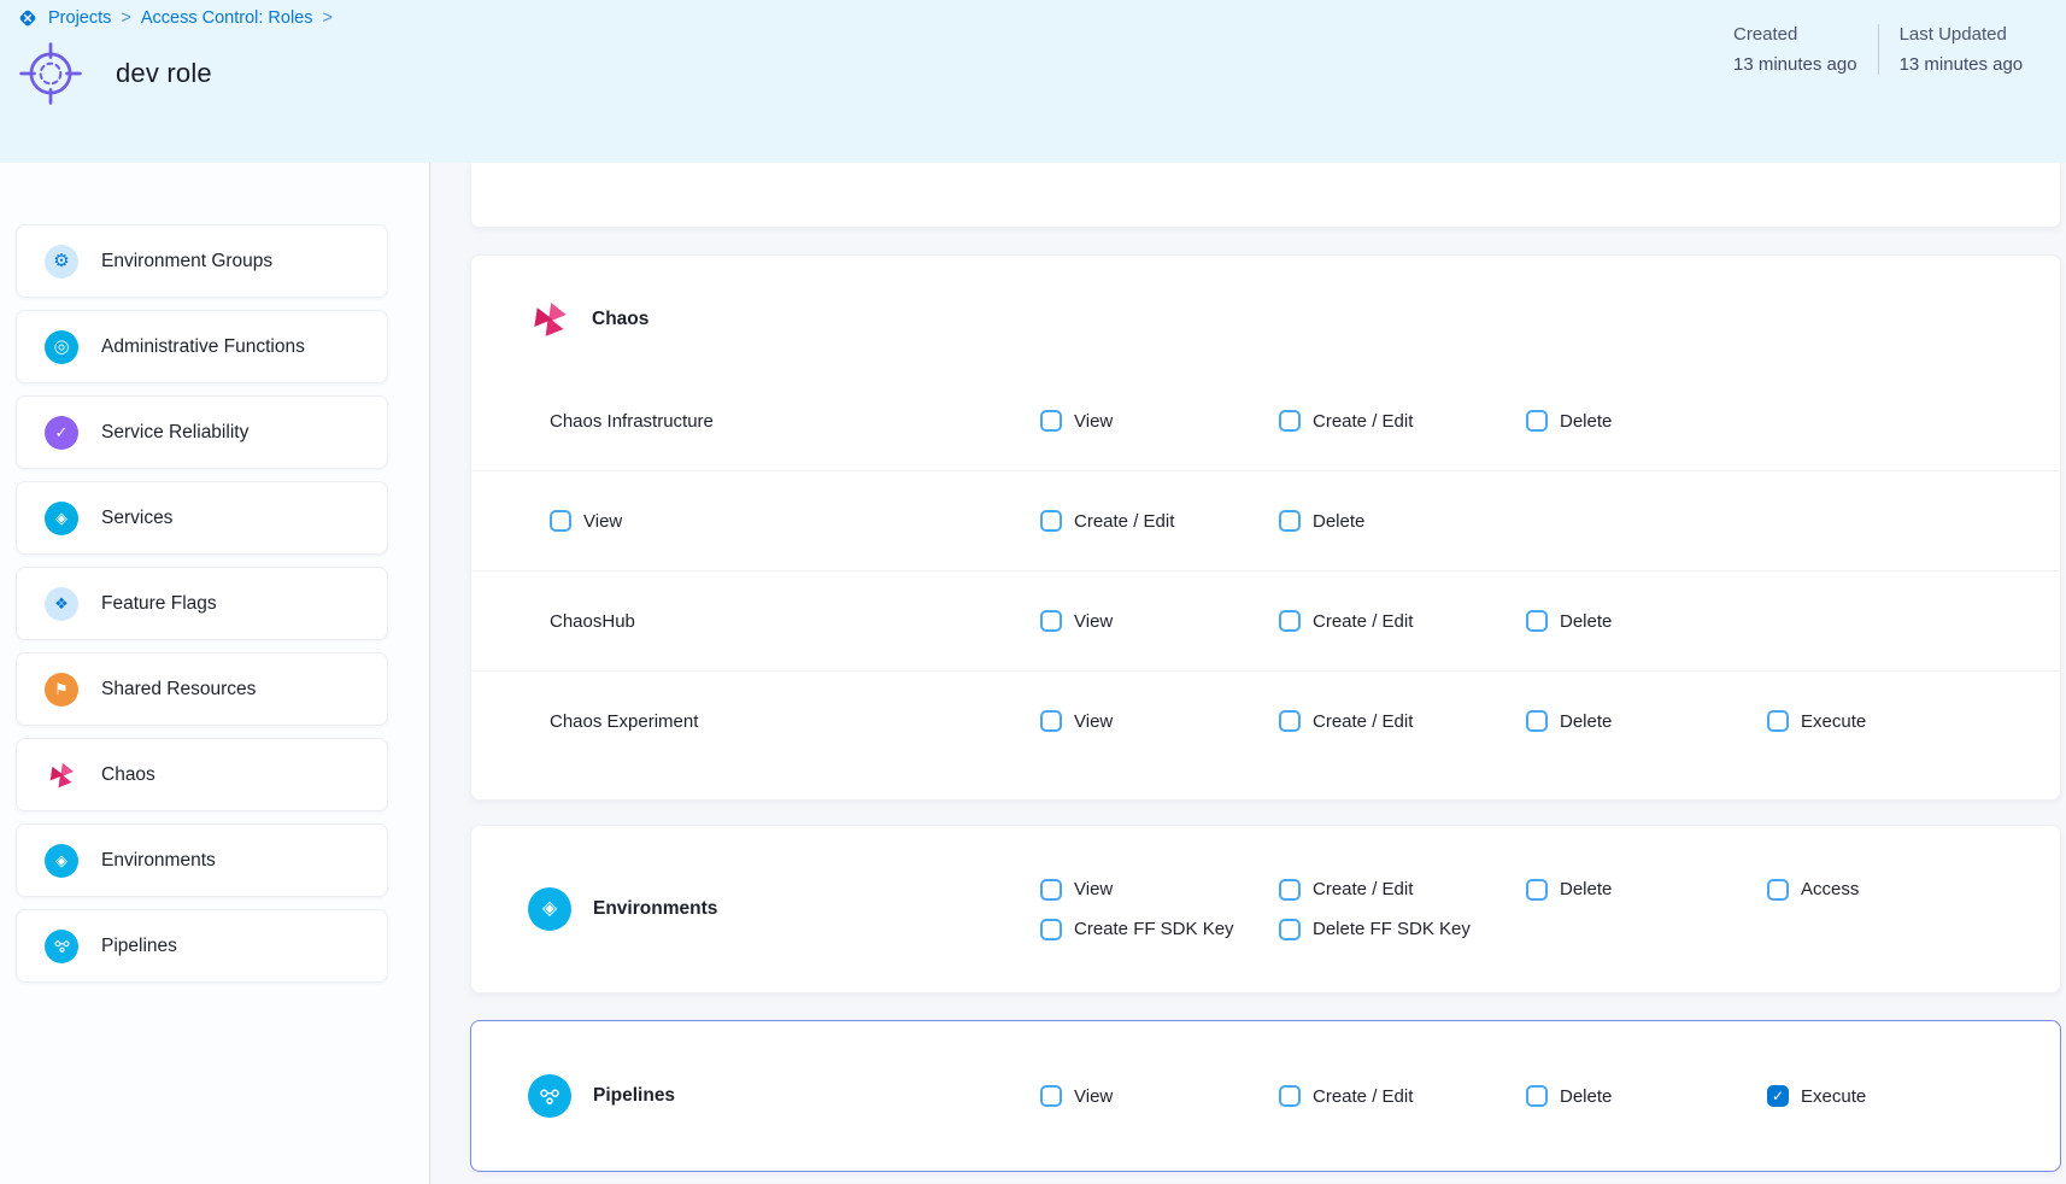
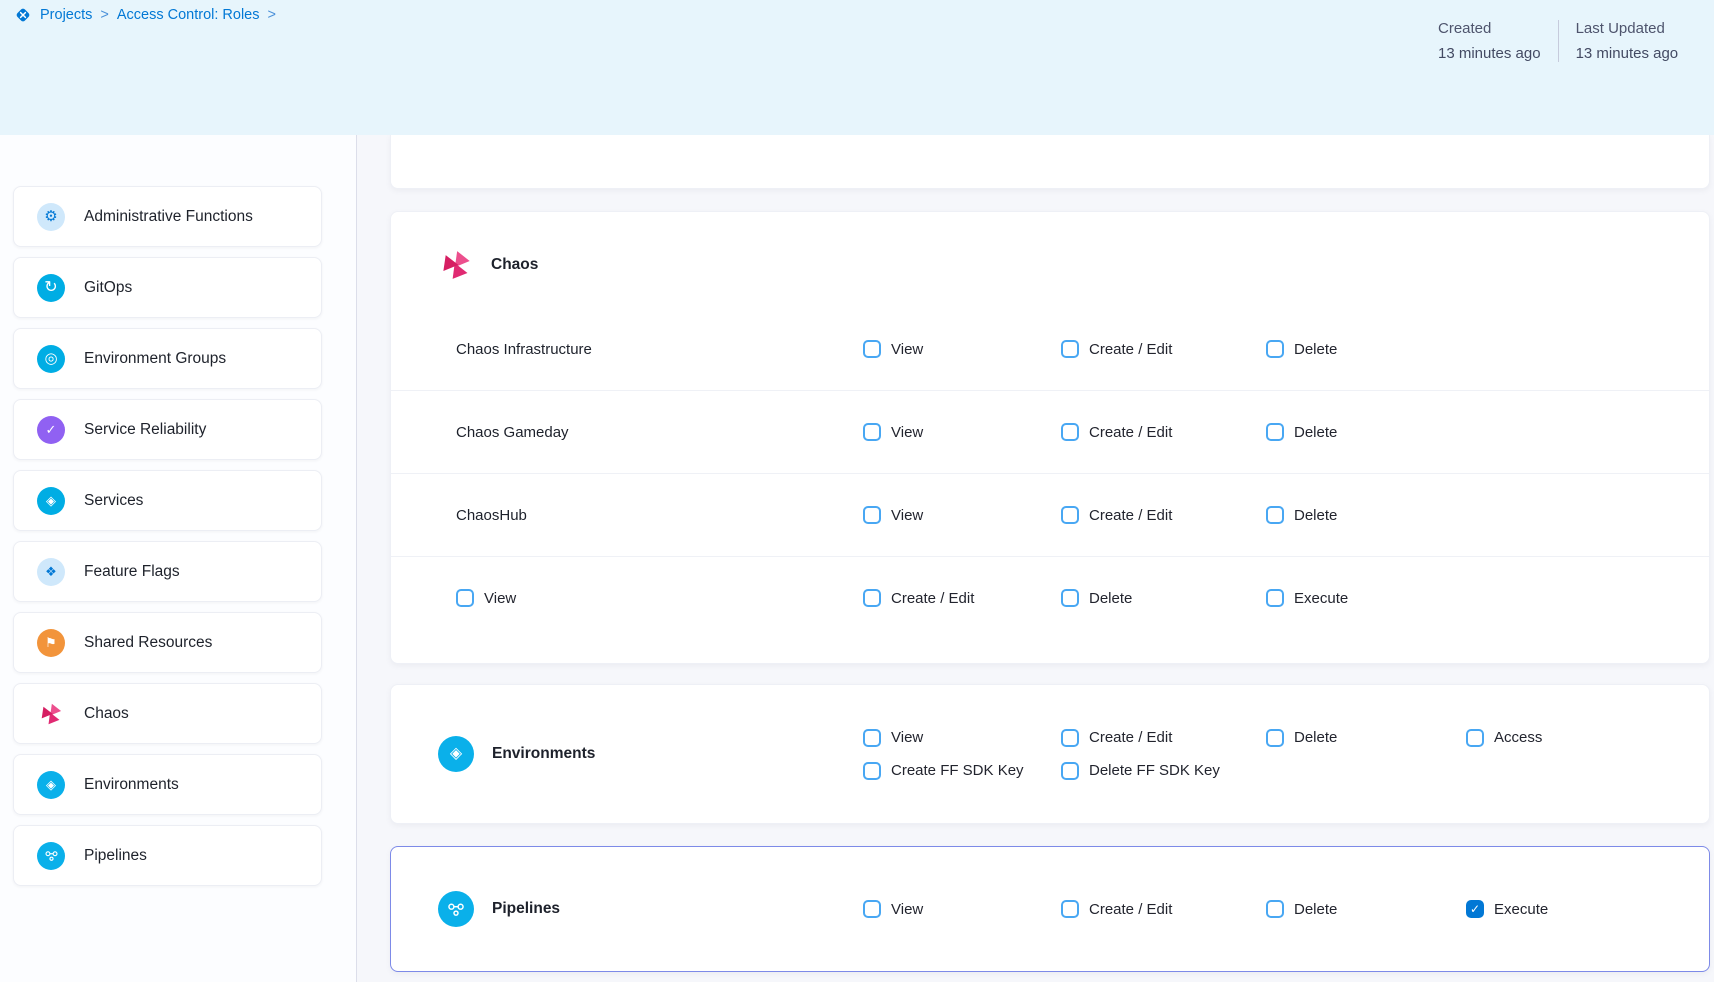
  Projects
  >
  Access Control: Roles
  >
- dev role
  Created
  13 minutes ago
  Last Updated
  13 minutes ago
  ⚙
- Environment Groups
+ Administrative Functions
+ ↻
+ GitOps
  ◎
- Administrative Functions
+ Environment Groups
  ✓
  Service Reliability
  ◈
  Services
  ❖
  Feature Flags
  ⚑
  Shared Resources
  Chaos
  ◈
  Environments
  Pipelines
  Chaos
  Chaos Infrastructure
  View
  Create / Edit
  Delete
+ Chaos Gameday
  View
  Create / Edit
  Delete
  ChaosHub
  View
  Create / Edit
  Delete
- Chaos Experiment
  View
  Create / Edit
  Delete
  Execute
  ◈
  Environments
  View
  Create / Edit
  Delete
  Access
  Create FF SDK Key
  Delete FF SDK Key
  Pipelines
  View
  Create / Edit
  Delete
  ✓
  Execute
